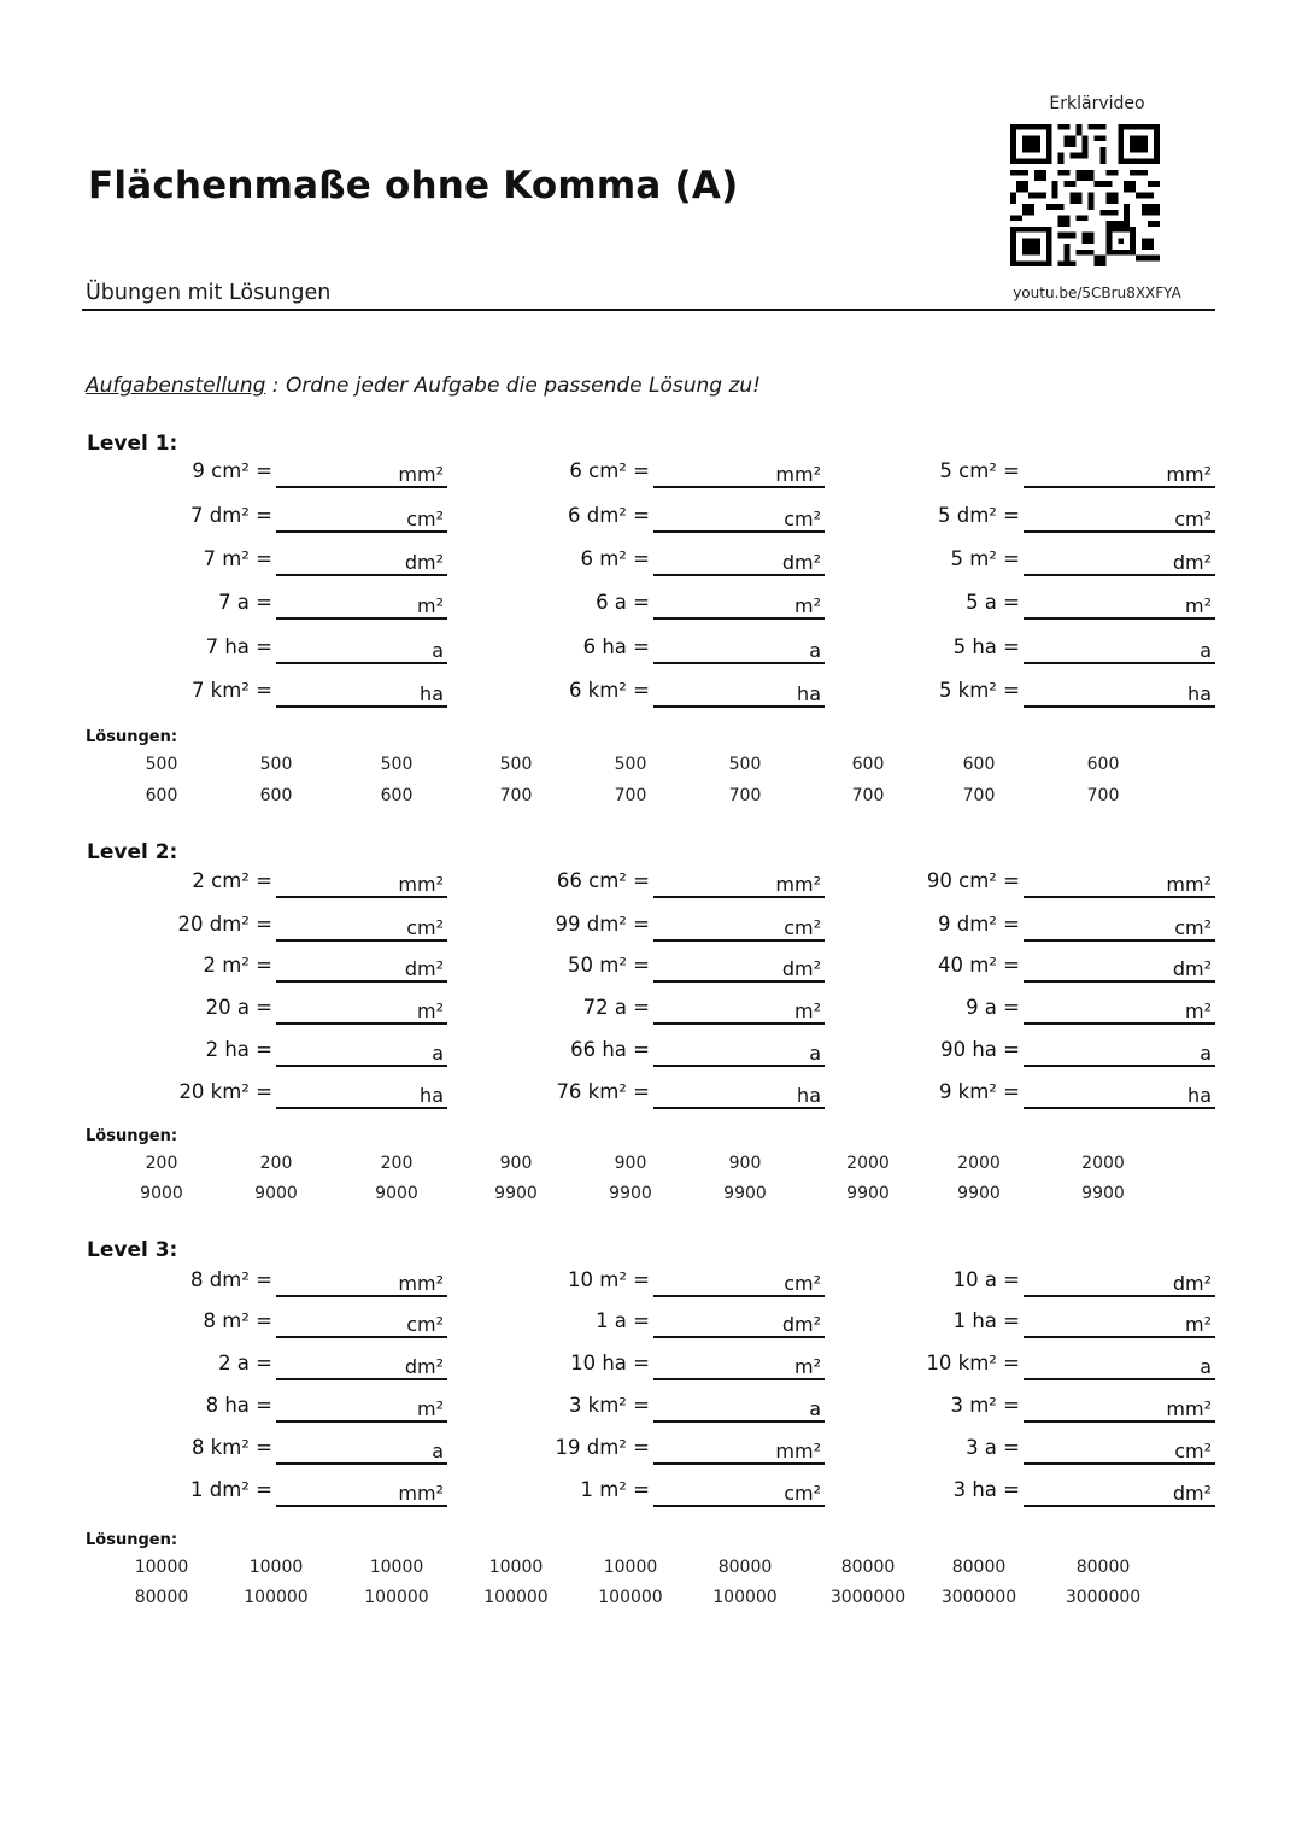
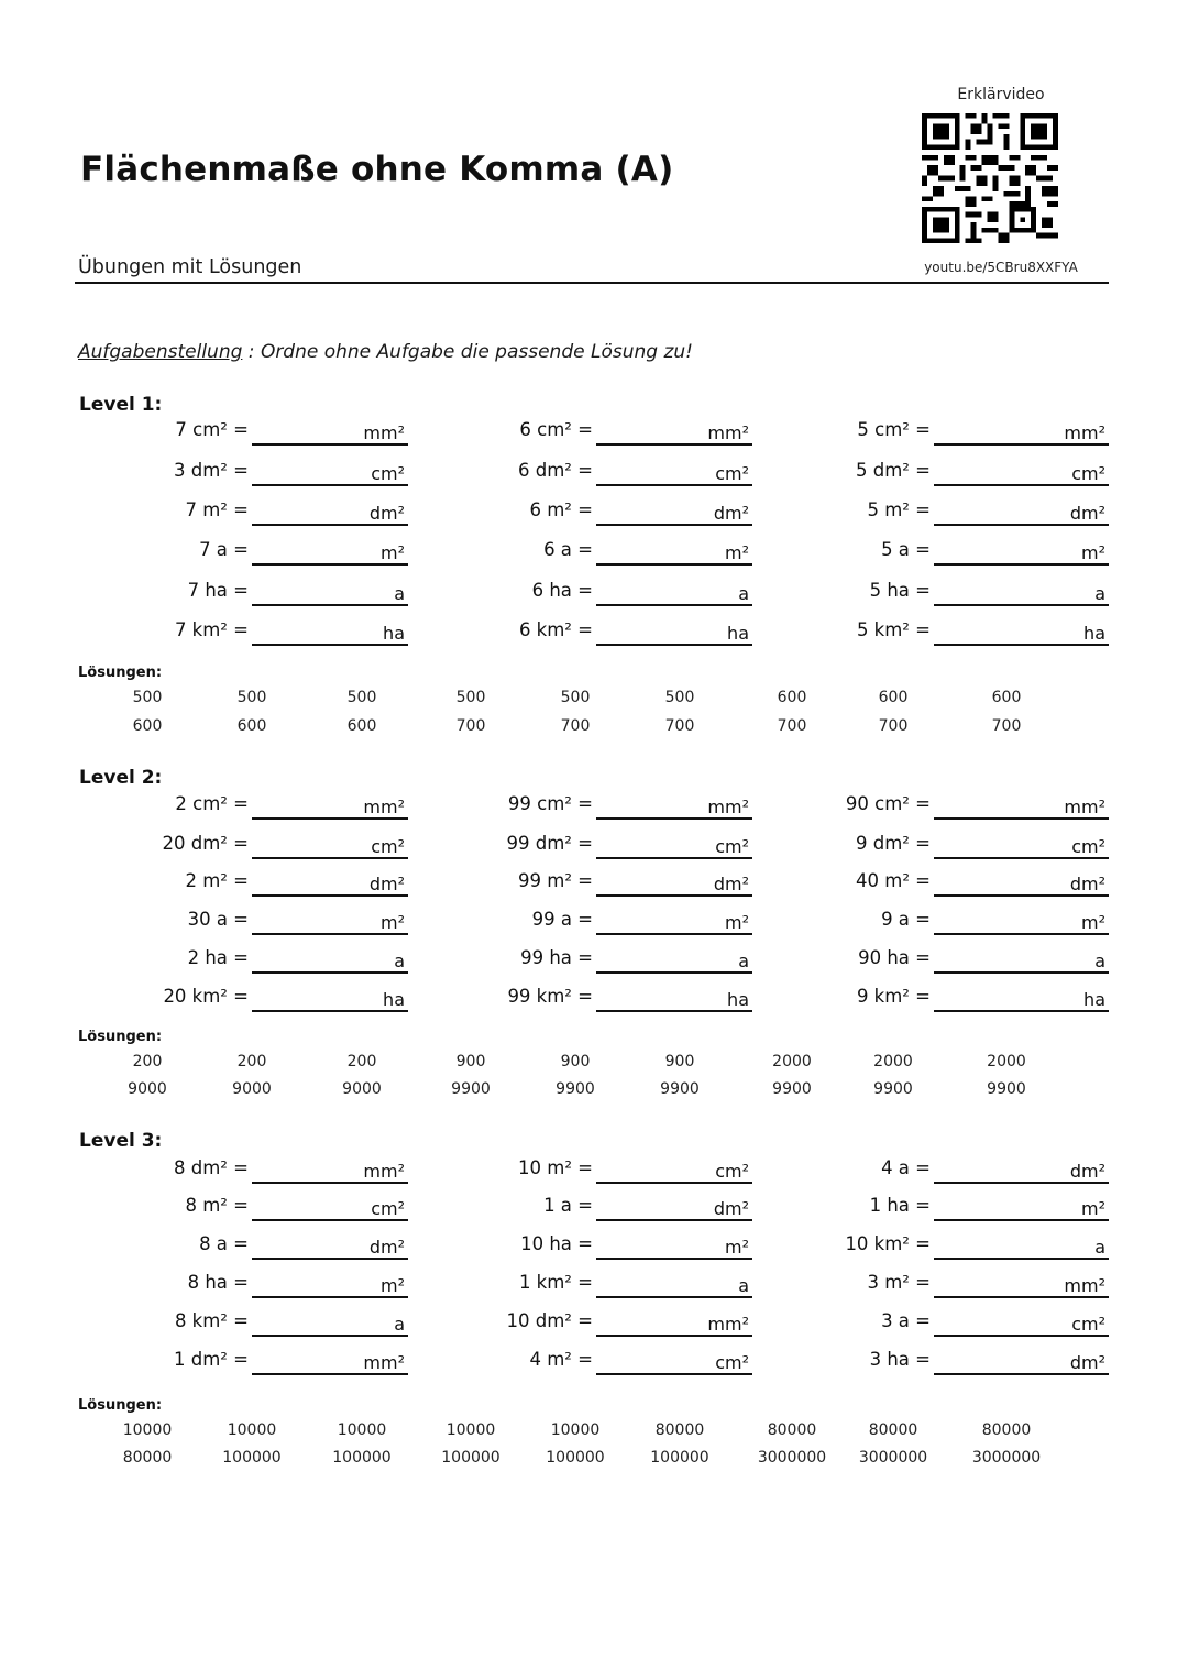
  Flächenmaße ohne Komma (A)
  Übungen mit Lösungen
  Erklärvideo
  youtu.be/5CBru8XXFYA
- Aufgabenstellung : Ordne jeder Aufgabe die passende Lösung zu!
+ Aufgabenstellung : Ordne ohne Aufgabe die passende Lösung zu!
  Level 1:
- 9 cm² =
+ 7 cm² =
  mm²
- 7 dm² =
+ 3 dm² =
  cm²
  7 m² =
  dm²
  7 a =
  m²
  7 ha =
  a
  7 km² =
  ha
  6 cm² =
  mm²
  6 dm² =
  cm²
  6 m² =
  dm²
  6 a =
  m²
  6 ha =
  a
  6 km² =
  ha
  5 cm² =
  mm²
  5 dm² =
  cm²
  5 m² =
  dm²
  5 a =
  m²
  5 ha =
  a
  5 km² =
  ha
  Lösungen:
  500
  500
  500
  500
  500
  500
  600
  600
  600
  600
  600
  600
  700
  700
  700
  700
  700
  700
  Level 2:
  2 cm² =
  mm²
  20 dm² =
  cm²
  2 m² =
  dm²
- 20 a =
+ 30 a =
  m²
  2 ha =
  a
  20 km² =
  ha
- 66 cm² =
+ 99 cm² =
  mm²
  99 dm² =
  cm²
- 50 m² =
+ 99 m² =
  dm²
- 72 a =
+ 99 a =
  m²
- 66 ha =
+ 99 ha =
  a
- 76 km² =
+ 99 km² =
  ha
  90 cm² =
  mm²
  9 dm² =
  cm²
  40 m² =
  dm²
  9 a =
  m²
  90 ha =
  a
  9 km² =
  ha
  Lösungen:
  200
  200
  200
  900
  900
  900
  2000
  2000
  2000
  9000
  9000
  9000
  9900
  9900
  9900
  9900
  9900
  9900
  Level 3:
  8 dm² =
  mm²
  8 m² =
  cm²
- 2 a =
+ 8 a =
  dm²
  8 ha =
  m²
  8 km² =
  a
  1 dm² =
  mm²
  10 m² =
  cm²
  1 a =
  dm²
  10 ha =
  m²
- 3 km² =
+ 1 km² =
  a
- 19 dm² =
+ 10 dm² =
  mm²
- 1 m² =
+ 4 m² =
  cm²
- 10 a =
+ 4 a =
  dm²
  1 ha =
  m²
  10 km² =
  a
  3 m² =
  mm²
  3 a =
  cm²
  3 ha =
  dm²
  Lösungen:
  10000
  10000
  10000
  10000
  10000
  80000
  80000
  80000
  80000
  80000
  100000
  100000
  100000
  100000
  100000
  3000000
  3000000
  3000000
